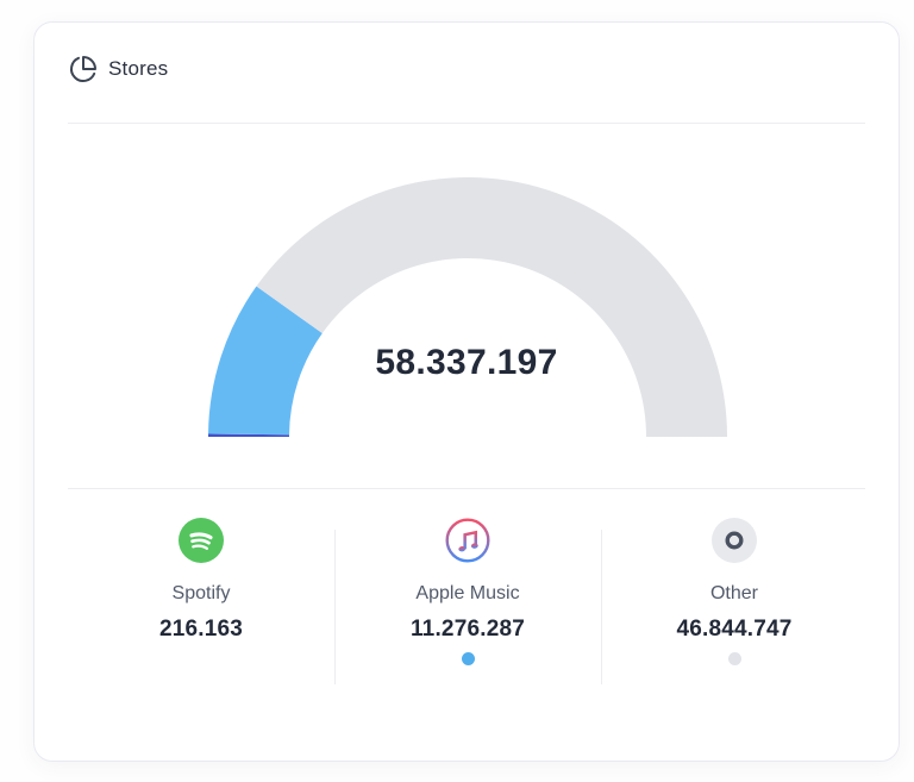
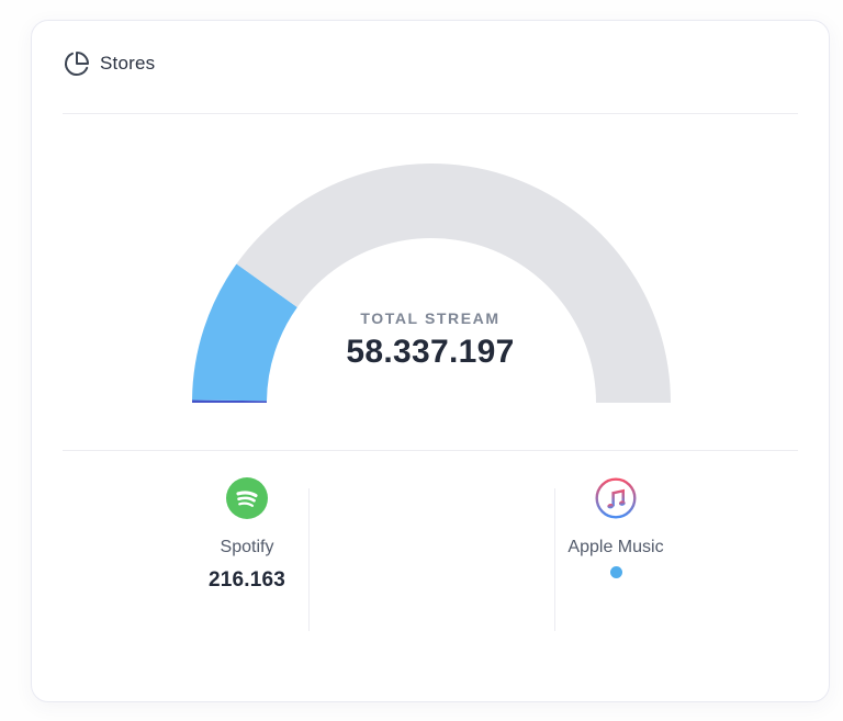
  Stores
+ TOTAL STREAM
  58.337.197
  Spotify
  216.163
  Apple Music
- 11.276.287
- Other
- 46.844.747
